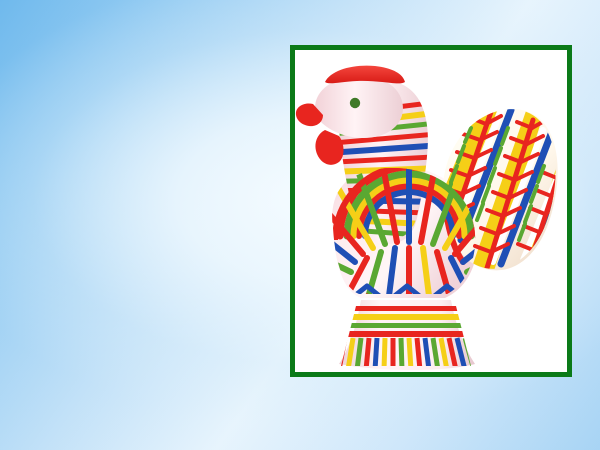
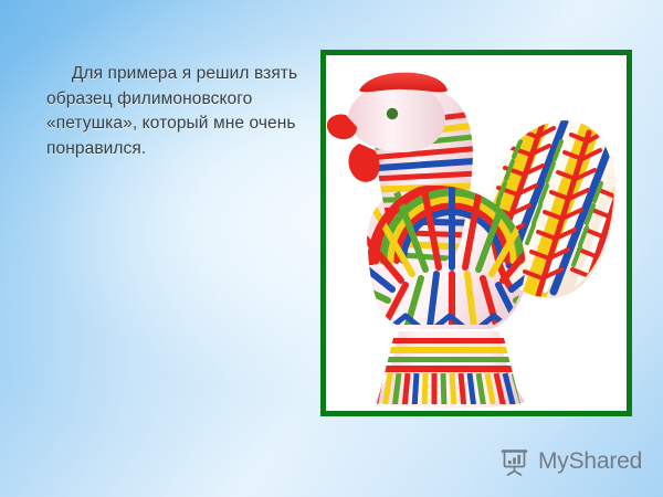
+ Для примера я решил взять образец филимоновского «петушка», который мне очень понравился.
+ MyShared
